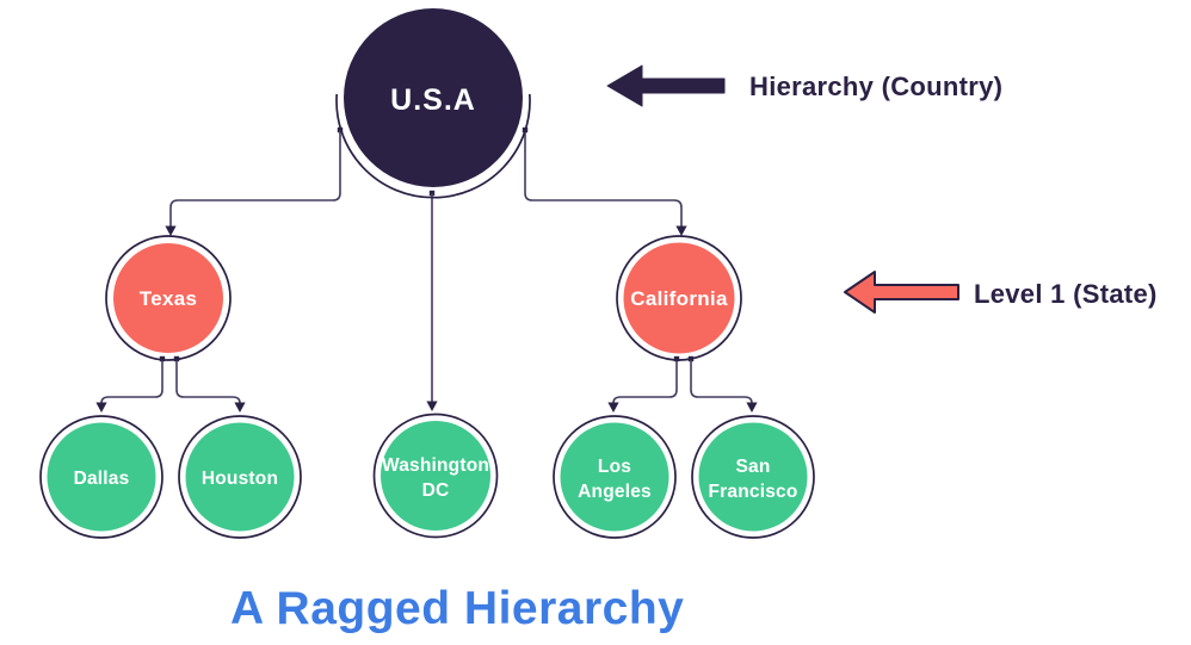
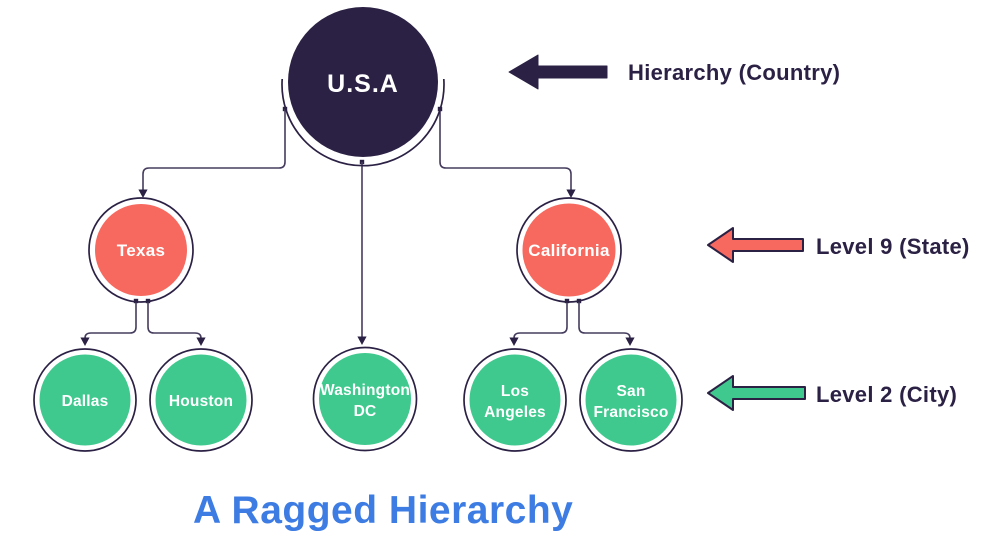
  U.S.A
  Texas
  California
  Dallas
  Houston
  Washington
  DC
  Los
  Angeles
  San
  Francisco
  Hierarchy (Country)
- Level 1 (State)
+ Level 9 (State)
+ Level 2 (City)
  A Ragged Hierarchy
